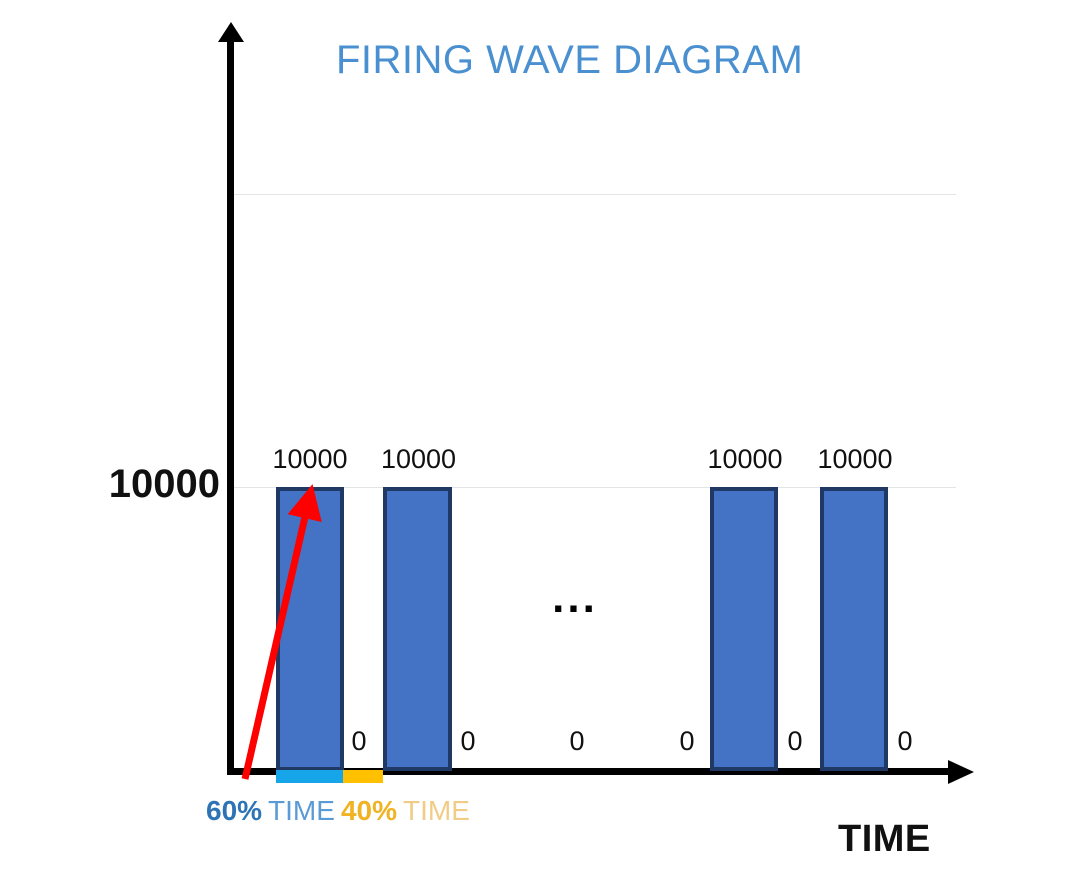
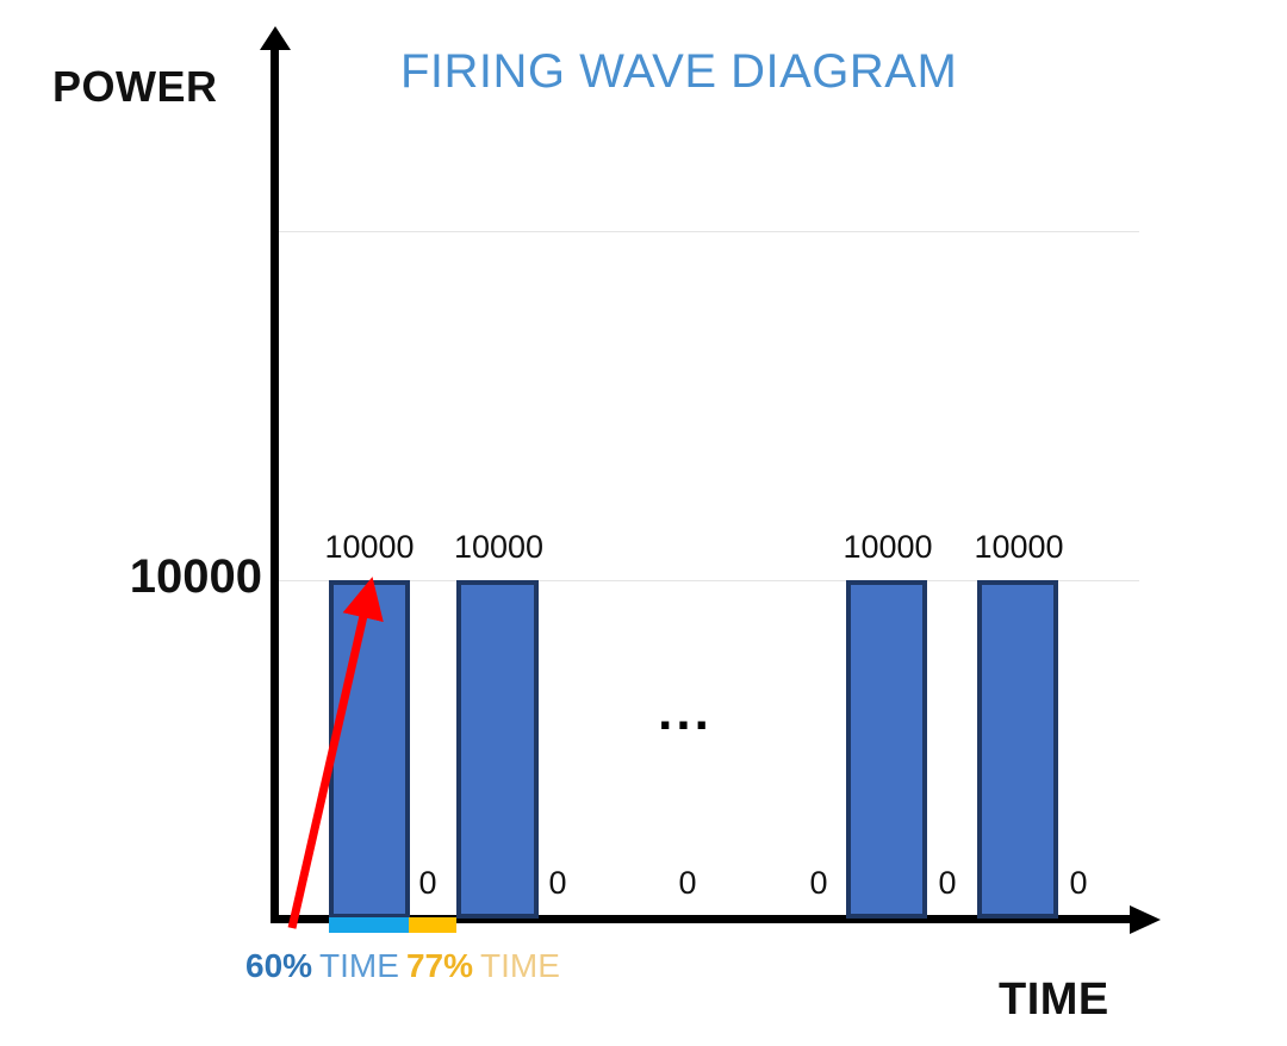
  FIRING WAVE DIAGRAM
+ POWER
  TIME
  10000
  10000
  10000
  10000
  10000
  0
  0
  0
  0
  0
  0
  ...
- 60% TIME 40% TIME
+ 60% TIME 77% TIME
